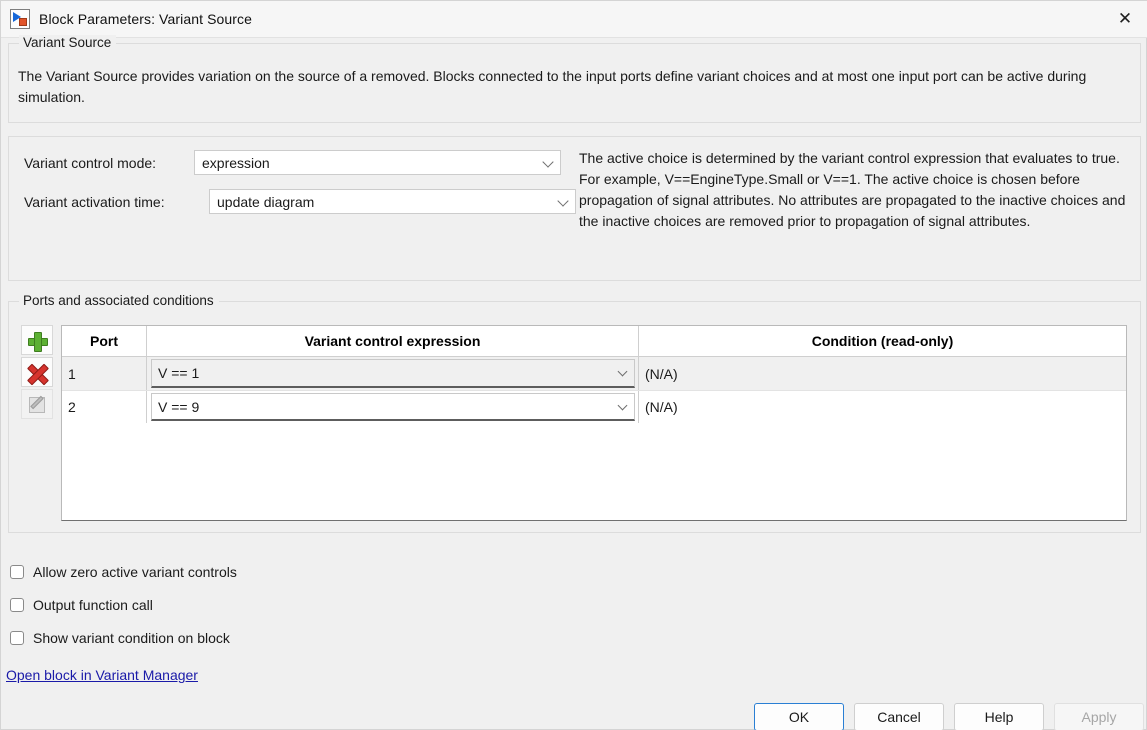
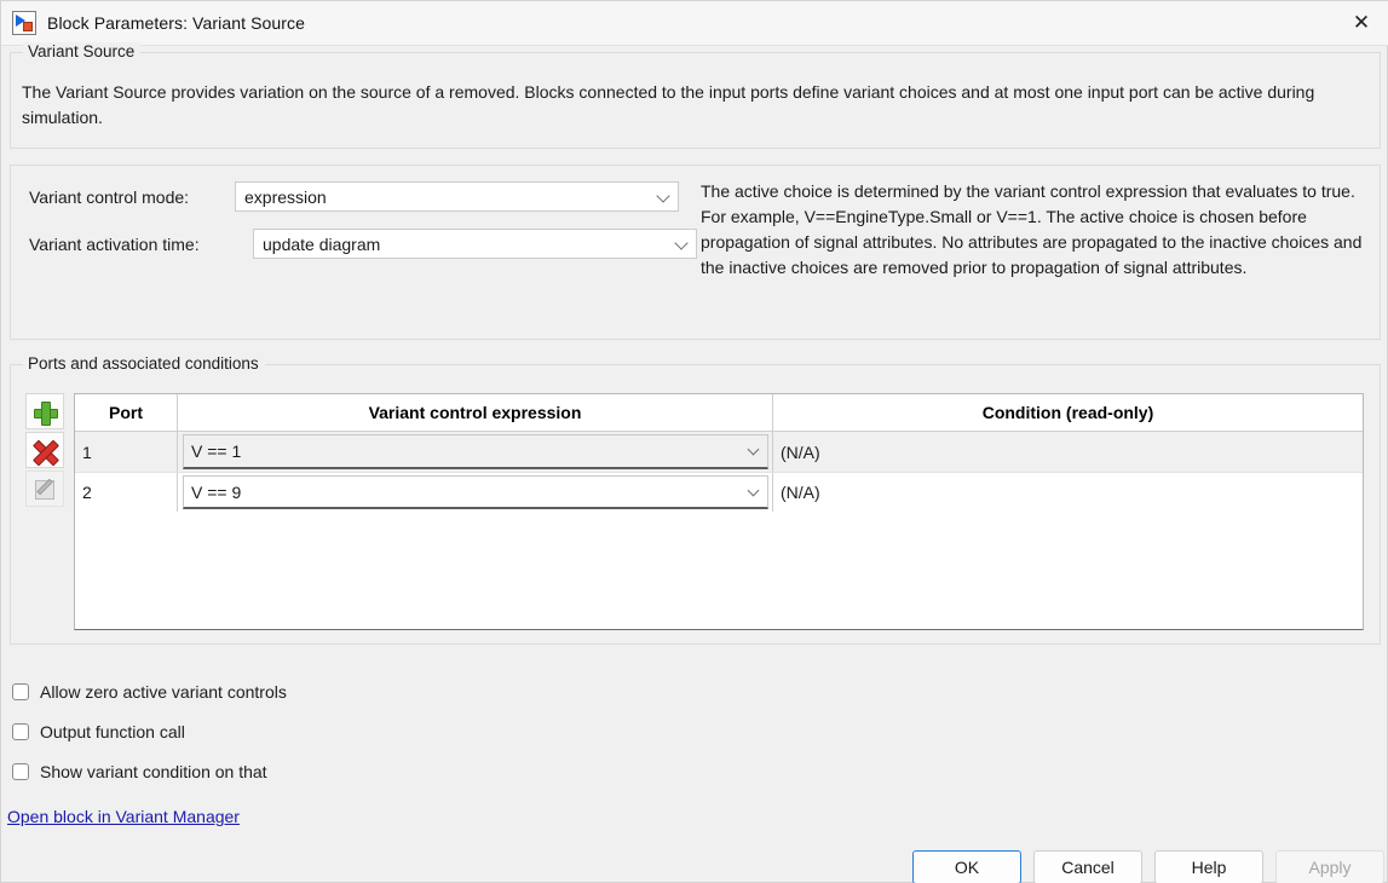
  Block Parameters: Variant Source
  ✕
  Variant Source
  The Variant Source provides variation on the source of a removed. Blocks connected to the input ports define variant choices and at most one input port can be active during simulation.
  Variant control mode:
  expression
  Variant activation time:
  update diagram
  The active choice is determined by the variant control expression that evaluates to true. For example, V==EngineType.Small or V==1. The active choice is chosen before propagation of signal attributes. No attributes are propagated to the inactive choices and the inactive choices are removed prior to propagation of signal attributes.
  Ports and associated conditions
  Port
  Variant control expression
  Condition (read-only)
  1
  V == 1
  (N/A)
  2
  V == 9
  (N/A)
  Allow zero active variant controls
  Output function call
- Show variant condition on block
+ Show variant condition on that
  Open block in Variant Manager
  OK
  Cancel
  Help
  Apply
